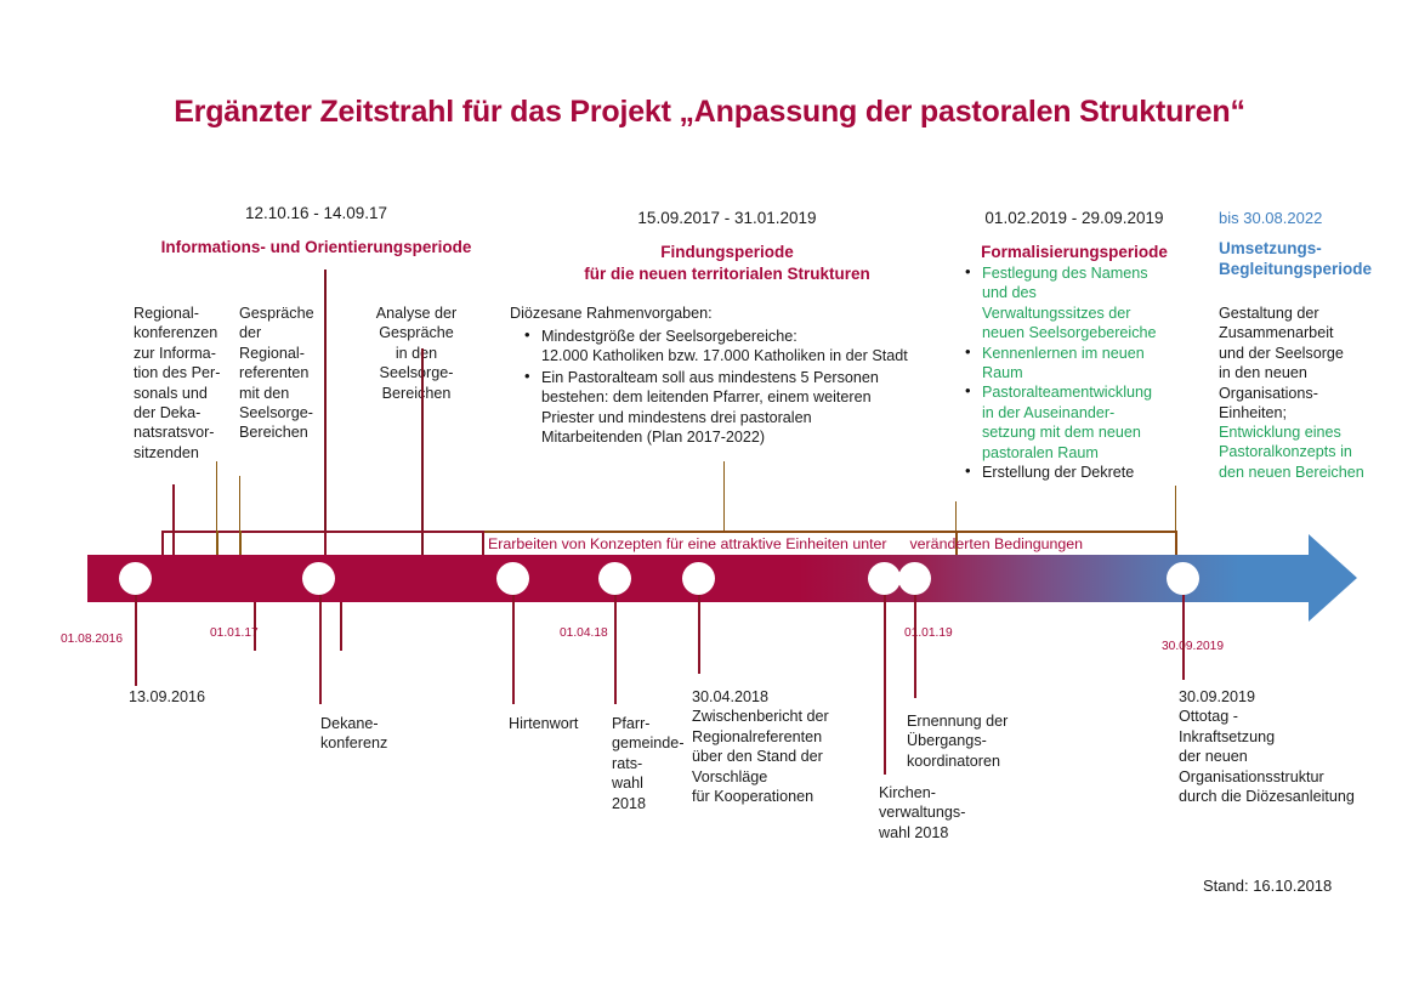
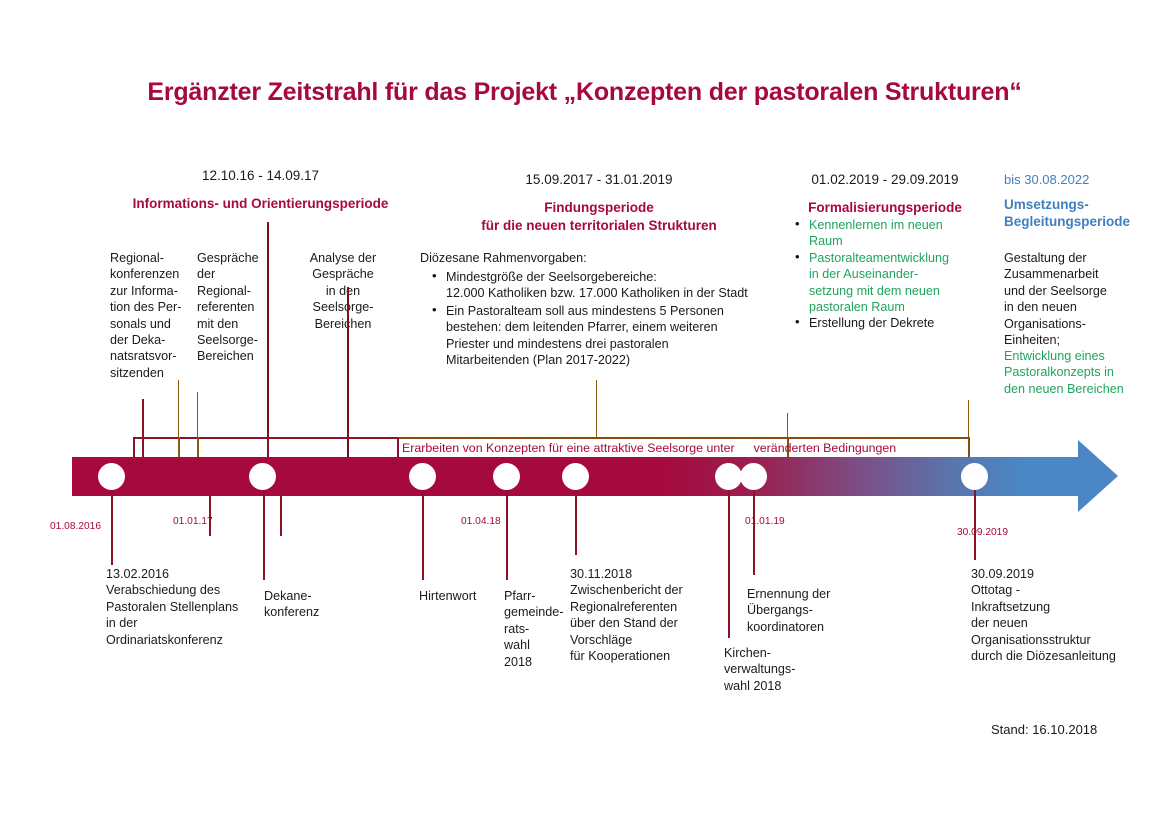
- Ergänzter Zeitstrahl für das Projekt „Anpassung der pastoralen Strukturen“
+ Ergänzter Zeitstrahl für das Projekt „Konzepten der pastoralen Strukturen“
  12.10.16 - 14.09.17
  Informations- und Orientierungsperiode
  Regional-
  konferenzen
  zur Informa-
  tion des Per-
  sonals und
  der Deka-
  natsratsvor-
  sitzenden
  Gespräche
  der
  Regional-
  referenten
  mit den
  Seelsorge-
  Bereichen
  Analyse der
  Gespräche
  in den
  Seelsrge-
  Bereihen
  15.09.2017 - 31.01.2019
  Findungsperiode
  für die neuen territorialen Strukturen
  Diözesane Rahmenvorgaben:
  Mindestgröße der Seelsorgebereiche:
  12.000 Katholiken bzw. 17.000 Katholiken in der Stadt
  Ein Pastoralteam soll aus mindestens 5 Personen
  bestehen: dem leitenden Pfarrer, einem weiteren
  Priester und mindestens drei pastoralen
  Mitarbeitenden (Plan 2017-2022)
  01.02.2019 - 29.09.2019
  Formalisierungsperiode
- Festlegung des Namens
- und des
- Verwaltungssitzes der
- neuen Seelsorgebereiche
  Kennenlernen im neuen
  Raum
  Pastoralteamentwicklung
  in der Auseinander-
  setzung mit dem neuen
  pastoralen Raum
  Erstellung der Dekrete
  bis 30.08.2022
  Umsetzungs-
  Begleitungsperiode
  Gestaltung der
  Zusammenarbeit
  und der Seelsorge
  in den neuen
  Organisations-
  Einheiten;
  Entwicklung eines
  Pastoralkonzepts in
  den neuen Bereichen
- Erarbeiten von Konzepten für eine attraktive Einheiten unter veränderten Bedingungen
+ Erarbeiten von Konzepten für eine attraktive Seelsorge unter veränderten Bedingungen
  01.08.2016
  01.01.1
  01.04.18
  0.01.19
  30.9.2019
- 13.09.2016
+ 13.02.2016
+ Verabschiedung des
+ Pastoralen Stellenplans
+ in der
+ Ordinariatskonferenz
  Dekane-
  konferenz
  Hirtenwort
  Pfarr-
  gemeinde-
  rats-
  wahl
  2018
- 30.04.2018
+ 30.11.2018
  Zwischenbericht der
  Regionalreferenten
  über den Stand der
  Vorschläge
  für Kooperationen
  Ernennung der
  Übergangs-
  koordinatoren
  Kirchen-
  verwaltungs-
  wahl 2018
  30.09.2019
  Ottotag -
  Inkraftsetzung
  der neuen
  Organisationsstruktur
  durch die Diözesanleitung
  Stand: 16.10.2018
